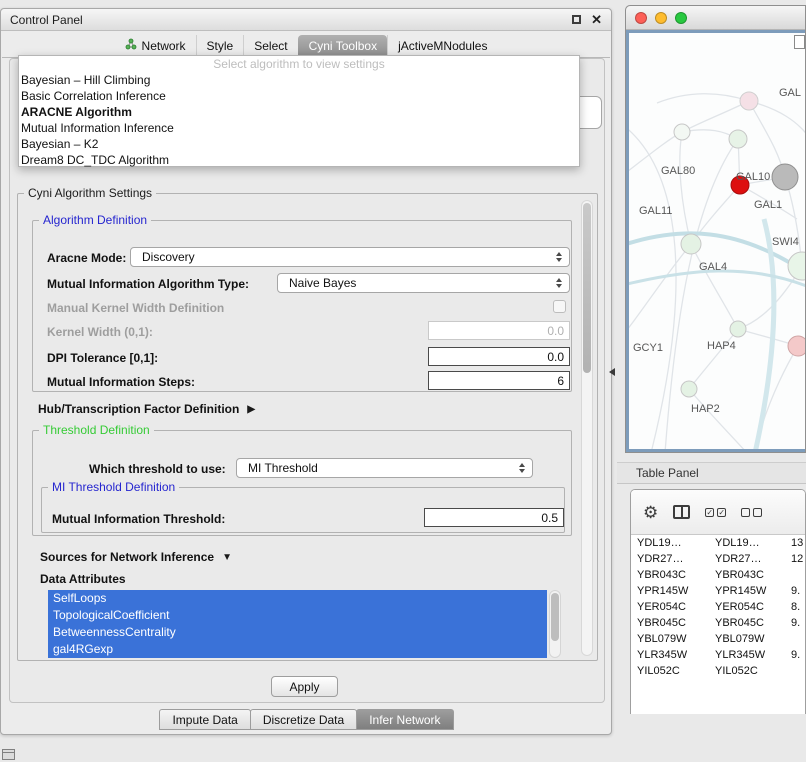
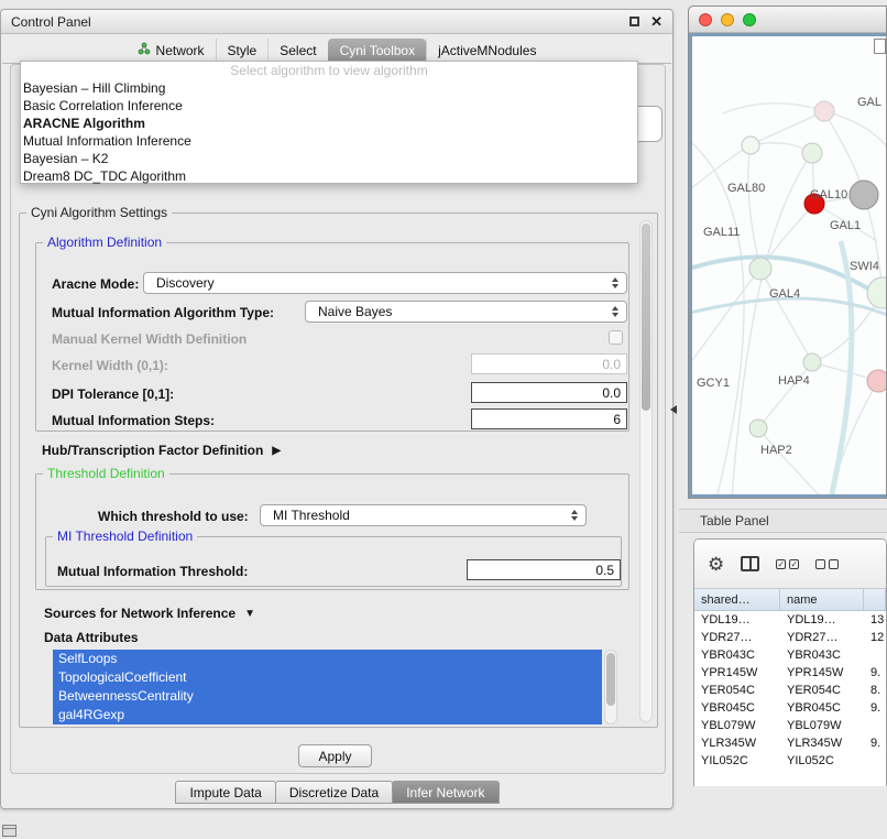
  Control Panel
  ✕
  Network
  Style
  Select
  Cyni Toolbox
  jActiveMNodules
  Cyni Algorithm Settings
  Algorithm Definition
  Aracne Mode:
  Discovery
  Mutual Information Algorithm Type:
  Naive Bayes
  Manual Kernel Width Definition
  Kernel Width (0,1):
  0.0
  DPI Tolerance [0,1]:
  0.0
  Mutual Information Steps:
  6
  Hub/Transcription Factor Definition
  ▶
  Threshold Definition
  Which threshold to use:
  MI Threshold
  MI Threshold Definition
  Mutual Information Threshold:
  0.5
  Sources for Network Inference
  ▼
  Data Attributes
  SelfLoops
  TopologicalCoefficient
  BetweennessCentrality
  gal4RGexp
  Apply
  Impute Data
  Discretize Data
  Infer Network
- Select algorithm to view settings
+ Select algorithm to view algorithm
  Bayesian – Hill Climbing
  Basic Correlation Inference
  ARACNE Algorithm
  Mutual Information Inference
  Bayesian – K2
  Dream8 DC_TDC Algorithm
  GAL
  GAL80
  GAL10
  GAL11
  GAL1
  SWI4
  GAL4
  GCY1
  HAP4
  HAP2
  Table Panel
  ⚙
  ✓
  ✓
+ shared…
+ name
  YDL19…
  YDL19…
  13
  YDR27…
  YDR27…
  12
  YBR043C
  YBR043C
  YPR145W
  YPR145W
  9.
  YER054C
  YER054C
  8.
  YBR045C
  YBR045C
  9.
  YBL079W
  YBL079W
  YLR345W
  YLR345W
  9.
  YIL052C
  YIL052C
